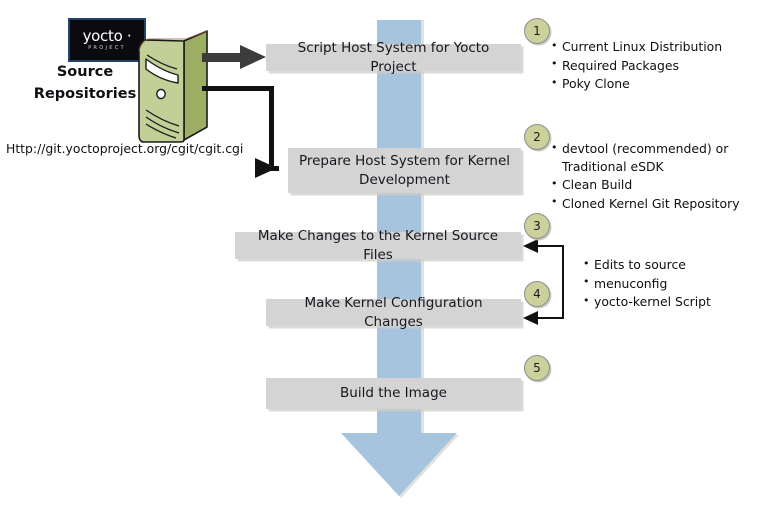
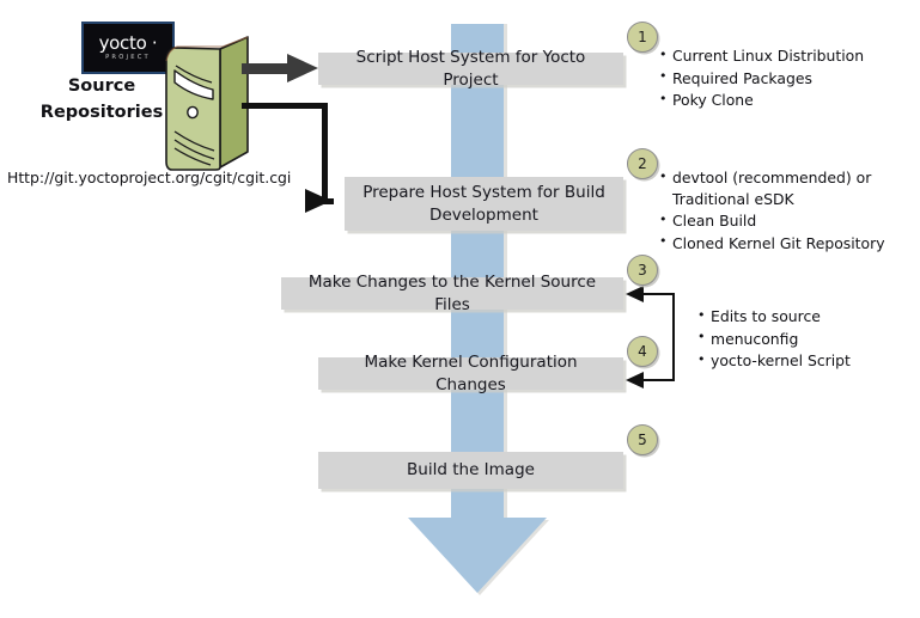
  yocto ·
  Source
  Repositories
  Http://git.yoctoproject.org/cgit/cgit.cgi
  Script Host System for Yocto Project
- Prepare Host System for Kernel Development
+ Prepare Host System for Build Development
  Make Changes to the Kernel Source Files
  Make Kernel Configuration Changes
  Build the Image
  1
  2
  3
  4
  5
  Current Linux Distribution
  Required Packages
  Poky Clone
  devtool (recommended) or Traditional eSDK
  Clean Build
  Cloned Kernel Git Repository
  Edits to source
  menuconfig
  yocto-kernel Script
